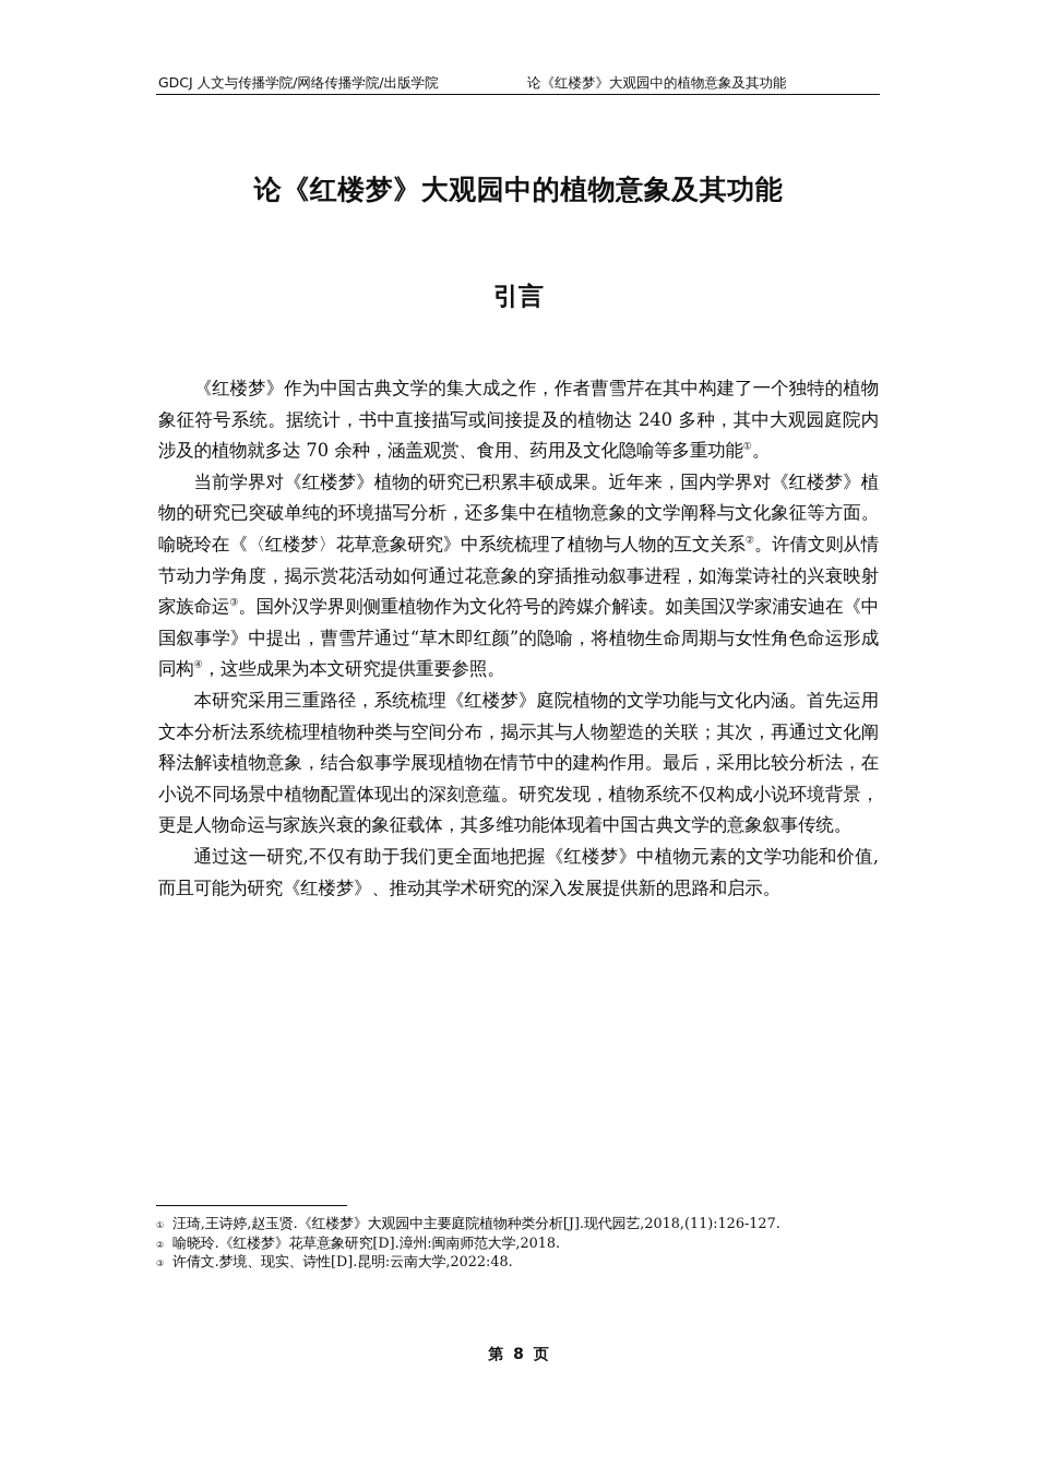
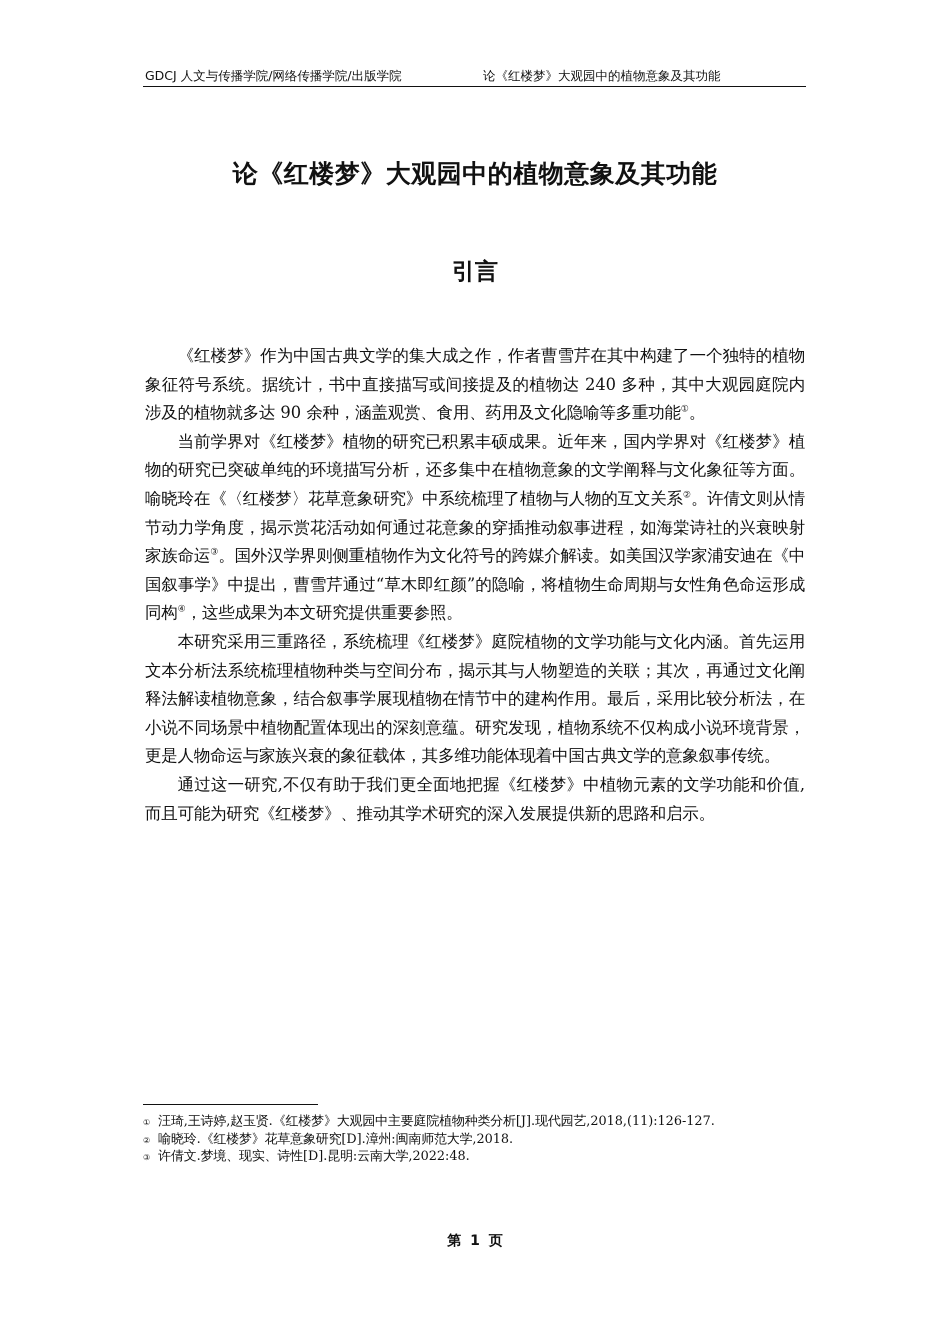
  GDCJ 人文与传播学院/网络传播学院/出版学院
  论《红楼梦》大观园中的植物意象及其功能
  论《红楼梦》大观园中的植物意象及其功能
  引言
- 《红楼梦》作为中国古典文学的集大成之作，作者曹雪芹在其中构建了一个独特的植物象征符号系统。据统计，书中直接描写或间接提及的植物达 240 多种，其中大观园庭院内涉及的植物就多达 70 余种，涵盖观赏、食用、药用及文化隐喻等多重功能①。
+ 《红楼梦》作为中国古典文学的集大成之作，作者曹雪芹在其中构建了一个独特的植物象征符号系统。据统计，书中直接描写或间接提及的植物达 240 多种，其中大观园庭院内涉及的植物就多达 90 余种，涵盖观赏、食用、药用及文化隐喻等多重功能①。
  当前学界对《红楼梦》植物的研究已积累丰硕成果。近年来，国内学界对《红楼梦》植物的研究已突破单纯的环境描写分析，还多集中在植物意象的文学阐释与文化象征等方面。喻晓玲在《〈红楼梦〉花草意象研究》中系统梳理了植物与人物的互文关系②。许倩文则从情节动力学角度，揭示赏花活动如何通过花意象的穿插推动叙事进程，如海棠诗社的兴衰映射家族命运③。国外汉学界则侧重植物作为文化符号的跨媒介解读。如美国汉学家浦安迪在《中国叙事学》中提出，曹雪芹通过“草木即红颜”的隐喻，将植物生命周期与女性角色命运形成同构④，这些成果为本文研究提供重要参照。
  本研究采用三重路径，系统梳理《红楼梦》庭院植物的文学功能与文化内涵。首先运用文本分析法系统梳理植物种类与空间分布，揭示其与人物塑造的关联；其次，再通过文化阐释法解读植物意象，结合叙事学展现植物在情节中的建构作用。最后，采用比较分析法，在小说不同场景中植物配置体现出的深刻意蕴。研究发现，植物系统不仅构成小说环境背景，更是人物命运与家族兴衰的象征载体，其多维功能体现着中国古典文学的意象叙事传统。
  通过这一研究,不仅有助于我们更全面地把握《红楼梦》中植物元素的文学功能和价值,而且可能为研究《红楼梦》、推动其学术研究的深入发展提供新的思路和启示。
  ① 汪琦,王诗婷,赵玉贤.《红楼梦》大观园中主要庭院植物种类分析[J].现代园艺,2018,(11):126-127.
  ② 喻晓玲.《红楼梦》花草意象研究[D].漳州:闽南师范大学,2018.
  ③ 许倩文.梦境、现实、诗性[D].昆明:云南大学,2022:48.
- 第 8 页
+ 第 1 页
